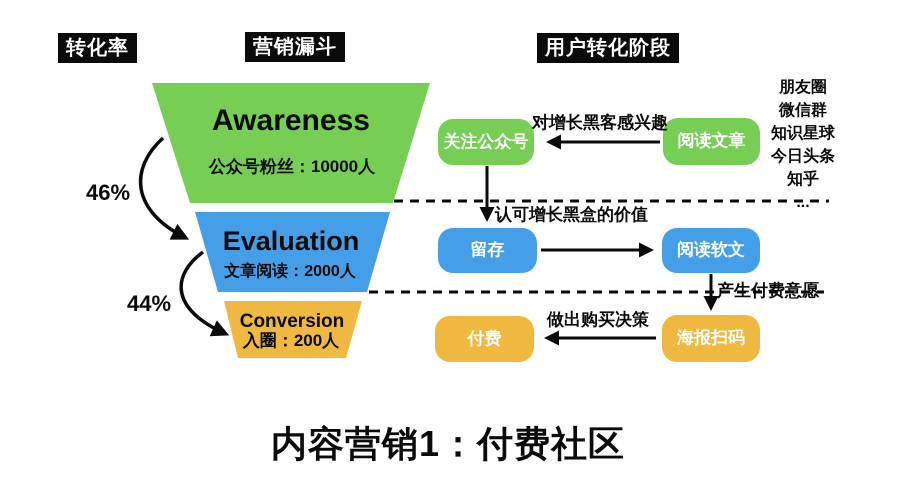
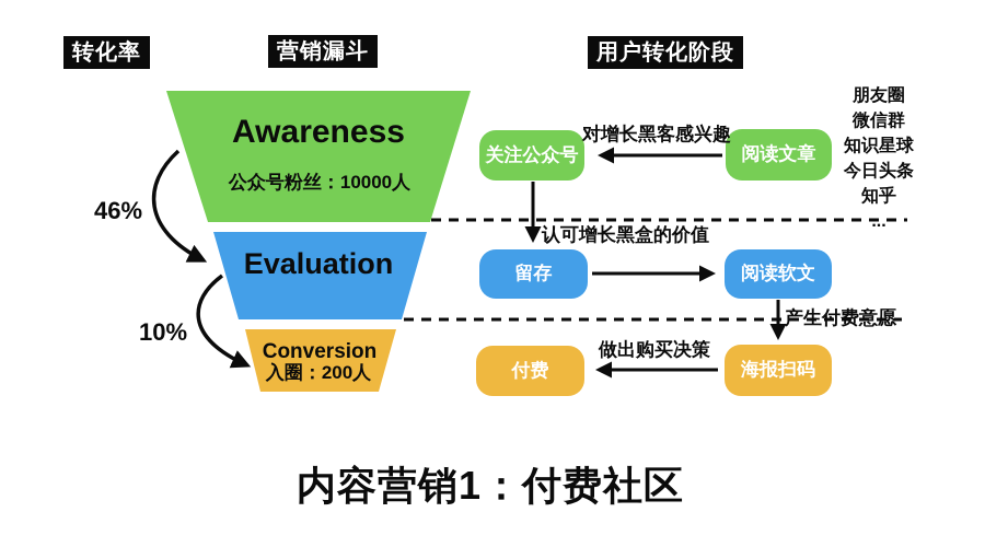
  转化率
  营销漏斗
  用户转化阶段
  Awareness
  公众号粉丝：10000人
  Evaluation
- 文章阅读：2000人
  Conversion
  入圈：200人
  46%
- 44%
+ 10%
  关注公众号
  阅读文章
  留存
  阅读软文
  付费
  海报扫码
  对增长黑客感兴趣
  认可增长黑盒的价值
  产生付费意愿
  做出购买决策
  朋友圈
  微信群
  知识星球
  今日头条
  知乎
  ...
  内容营销1：付费社区
